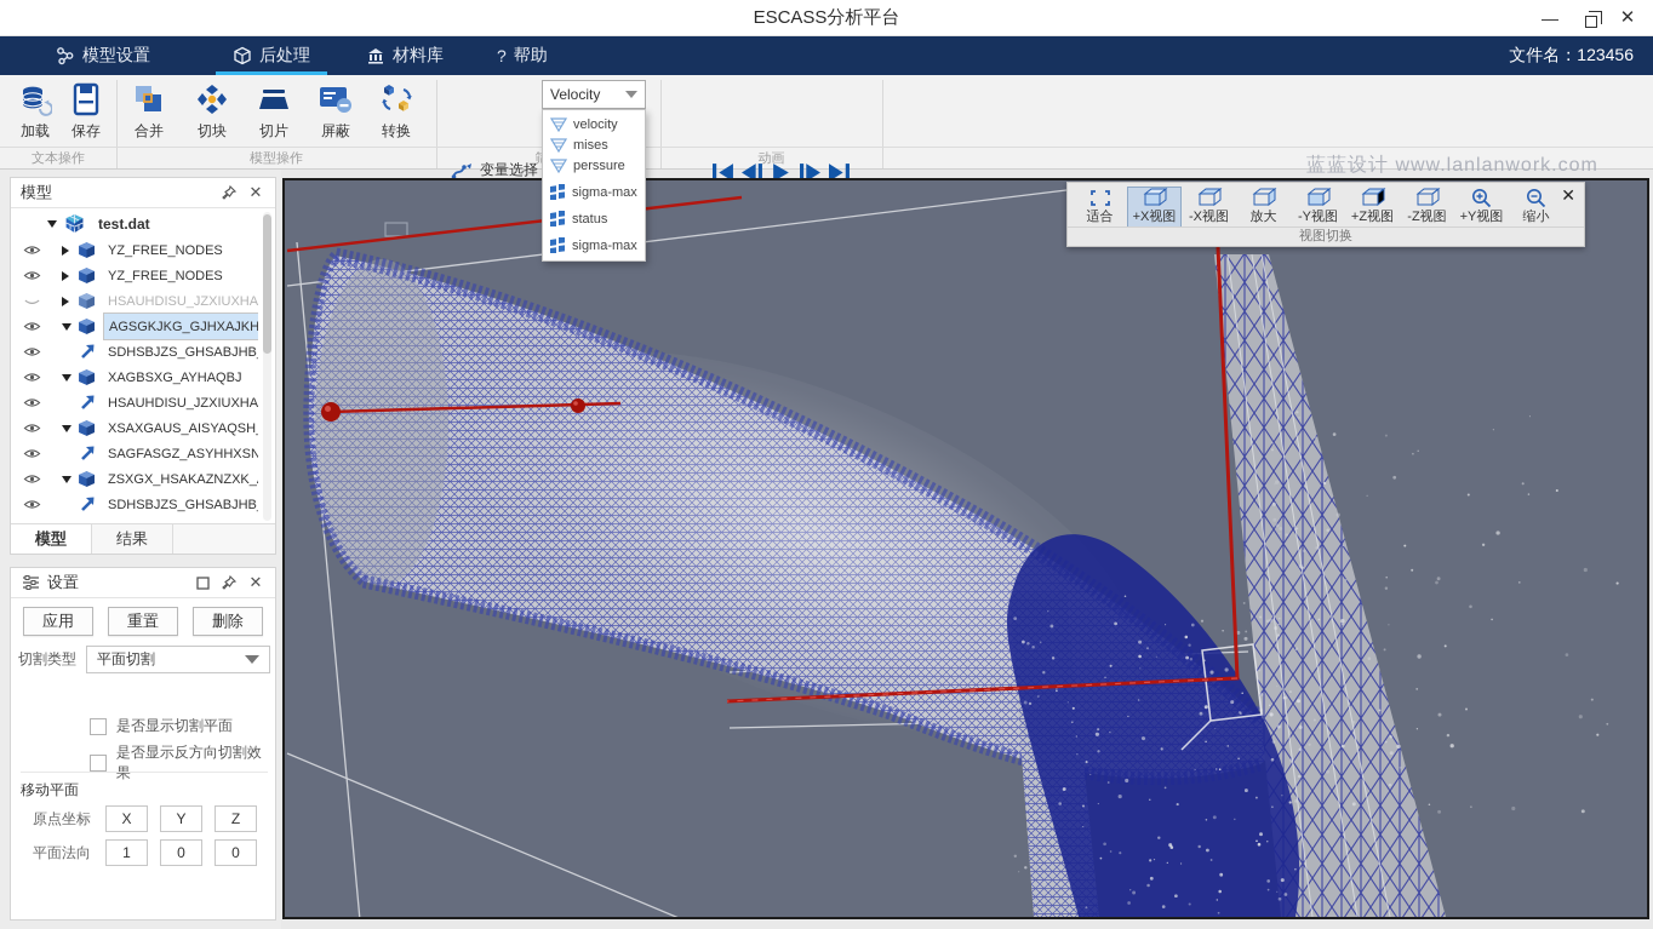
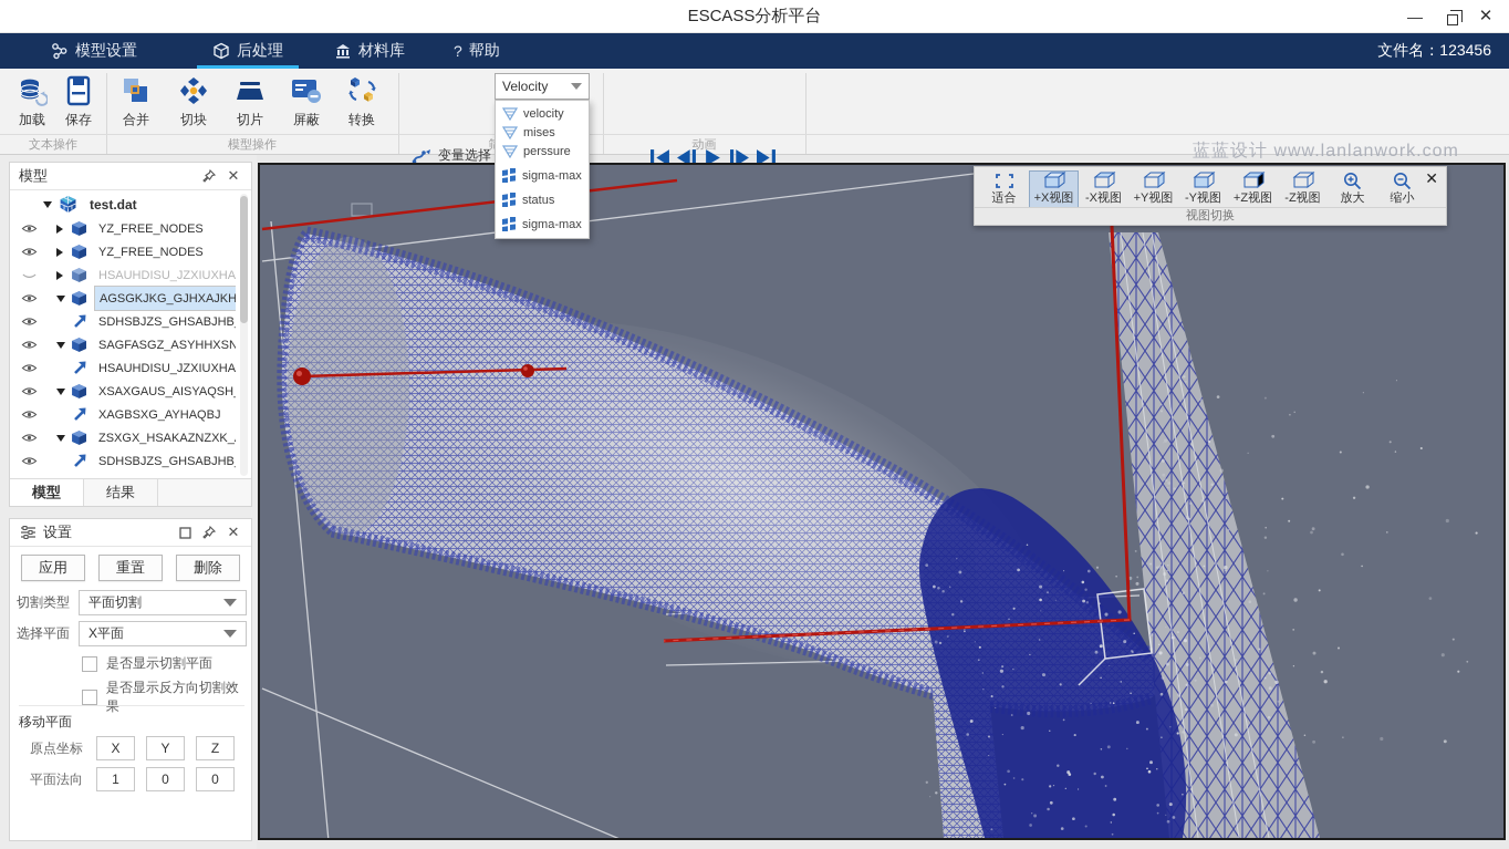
  ESCASS分析平台
  —
  ✕
  模型设置
  后处理
  材料库
  ?
  帮助
  文件名：123456
  加载
  保存
  合并
  切块
  切片
  屏蔽
  转换
  变量选择
  文本操作
  模型操作
  动画
  Velocity
  velocity
  mises
  perssure
  sigma-max
  status
  sigma-max
  模型
  ✕
  test.dat
  YZ_FREE_NODES
  YZ_FREE_NODES
  HSAUHDISU_JZXIUXHA
  AGSGKJKG_GJHXAJKH
  SDHSBJZS_GHSABJHB
- XAGBSXG_AYHAQBJ
+ SAGFASGZ_ASYHHXSN
  HSAUHDISU_JZXIUXHA
  XSAXGAUS_AISYAQSH
- SAGFASGZ_ASYHHXSN
+ XAGBSXG_AYHAQBJ
  ZSXGX_HSAKAZNZXK_
  SDHSBJZS_GHSABJHB
  模型
  结果
  设置
  ✕
  应用
  重置
  删除
  切割类型
  平面切割
+ 选择平面
+ X平面
  是否显示切割平面
  是否显示反方向切割效果
  移动平面
  原点坐标
  X
  Y
  Z
  平面法向
  1
  0
  0
  蓝蓝设计 www.lanlanwork.com
  适合
  +X视图
  -X视图
- 放大
+ +Y视图
  -Y视图
  +Z视图
  -Z视图
- +Y视图
+ 放大
  缩小
  ✕
  视图切换
